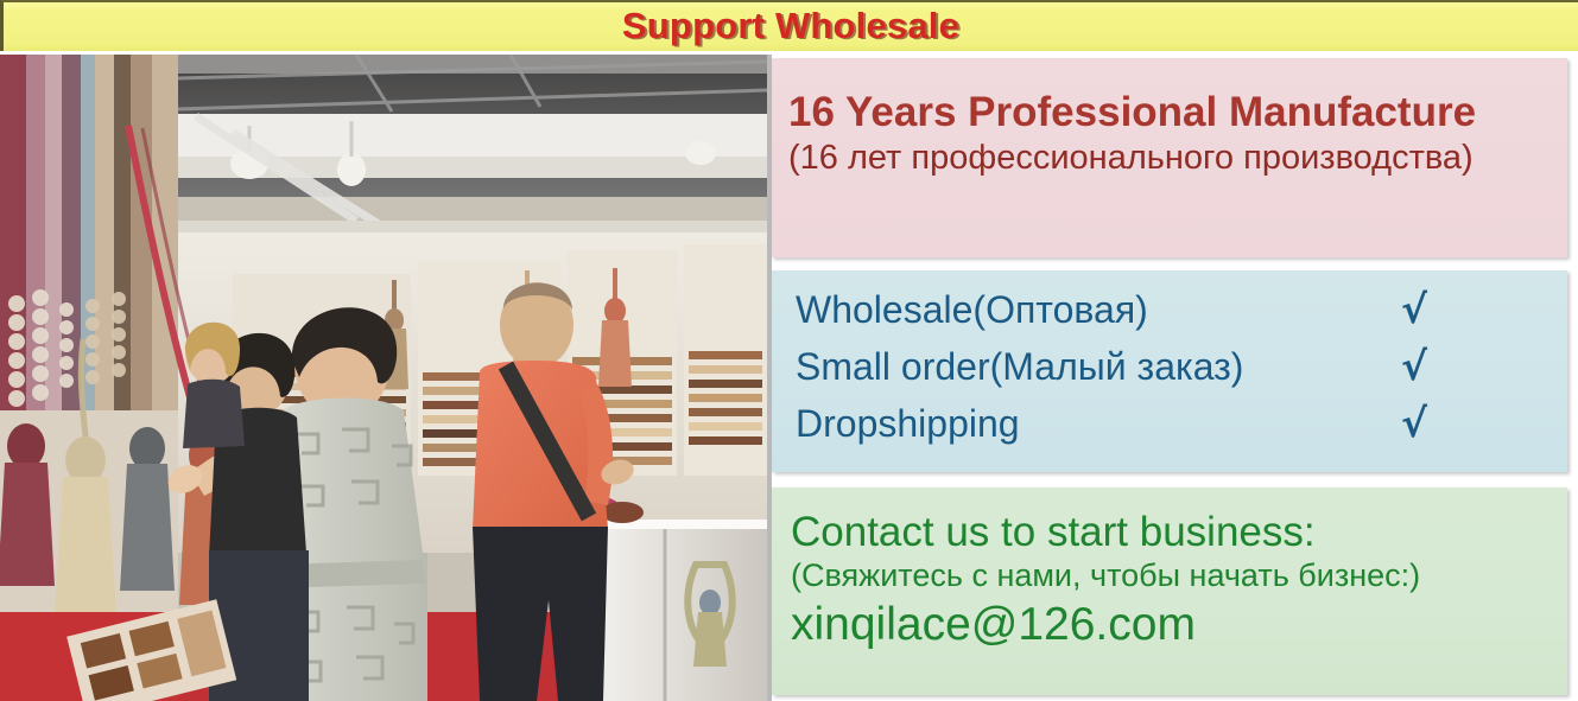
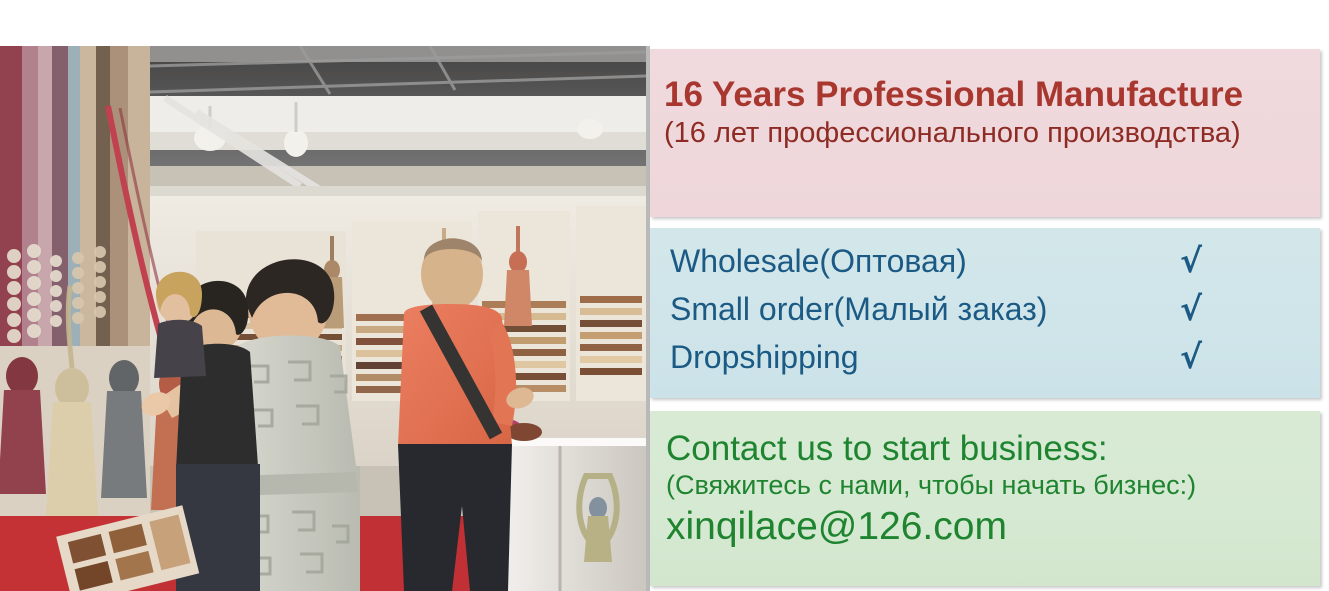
- Support Wholesale
  16 Years Professional Manufacture
  (16 лет профессионального производства)
  Wholesale(Оптовая)
  √
  Small order(Малый заказ)
  √
  Dropshipping
  √
  Contact us to start business:
  (Свяжитесь с нами, чтобы начать бизнес:)
  xinqilace@126.com
